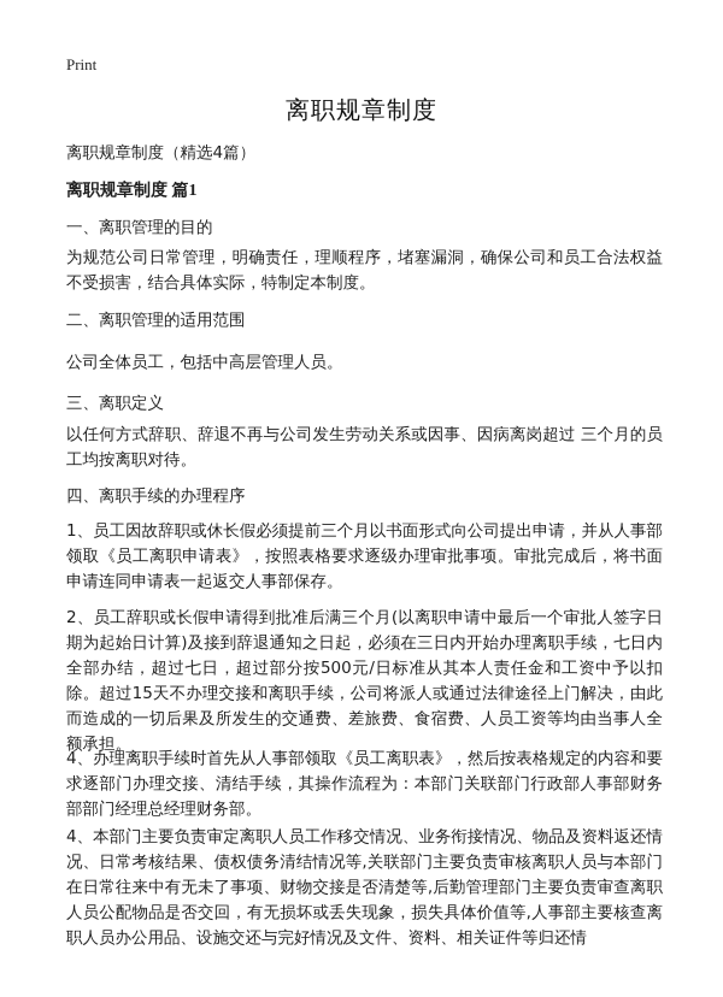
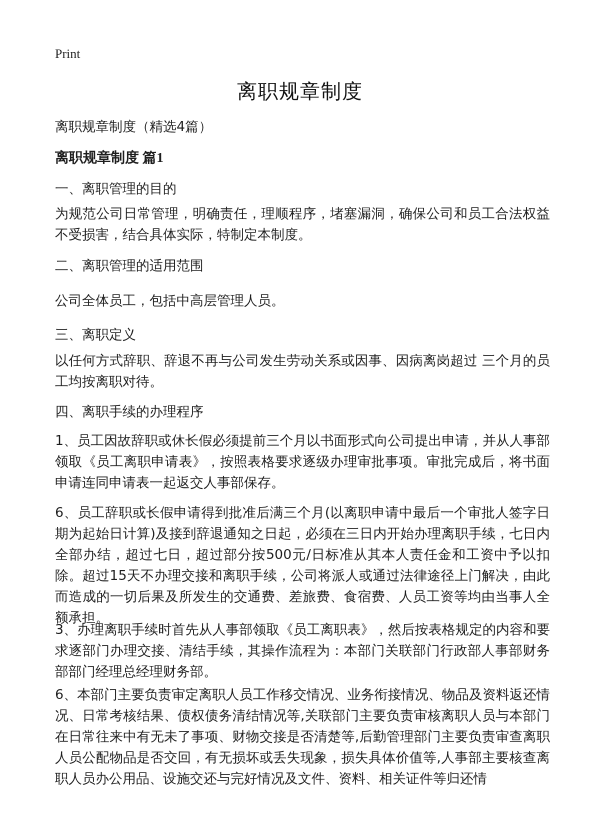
  Print
  离职规章制度
  离职规章制度（精选4篇）
  离职规章制度 篇1
  一、离职管理的目的
  为规范公司日常管理，明确责任，理顺程序，堵塞漏洞，确保公司和员工合法权益不受损害，结合具体实际，特制定本制度。
  二、离职管理的适用范围
  公司全体员工，包括中高层管理人员。
  三、离职定义
  以任何方式辞职、辞退不再与公司发生劳动关系或因事、因病离岗超过 三个月的员工均按离职对待。
  四、离职手续的办理程序
  1、员工因故辞职或休长假必须提前三个月以书面形式向公司提出申请，并从人事部领取《员工离职申请表》，按照表格要求逐级办理审批事项。审批完成后，将书面申请连同申请表一起返交人事部保存。
- 2、员工辞职或长假申请得到批准后满三个月(以离职申请中最后一个审批人签字日期为起始日计算)及接到辞退通知之日起，必须在三日内开始办理离职手续，七日内全部办结，超过七日，超过部分按500元/日标准从其本人责任金和工资中予以扣除。超过15天不办理交接和离职手续，公司将派人或通过法律途径上门解决，由此而造成的一切后果及所发生的交通费、差旅费、食宿费、人员工资等均由当事人全额承担。
+ 6、员工辞职或长假申请得到批准后满三个月(以离职申请中最后一个审批人签字日期为起始日计算)及接到辞退通知之日起，必须在三日内开始办理离职手续，七日内全部办结，超过七日，超过部分按500元/日标准从其本人责任金和工资中予以扣除。超过15天不办理交接和离职手续，公司将派人或通过法律途径上门解决，由此而造成的一切后果及所发生的交通费、差旅费、食宿费、人员工资等均由当事人全额承担。
- 4、办理离职手续时首先从人事部领取《员工离职表》，然后按表格规定的内容和要求逐部门办理交接、清结手续，其操作流程为：本部门关联部门行政部人事部财务部部门经理总经理财务部。
+ 3、办理离职手续时首先从人事部领取《员工离职表》，然后按表格规定的内容和要求逐部门办理交接、清结手续，其操作流程为：本部门关联部门行政部人事部财务部部门经理总经理财务部。
- 4、本部门主要负责审定离职人员工作移交情况、业务衔接情况、物品及资料返还情况、日常考核结果、债权债务清结情况等,关联部门主要负责审核离职人员与本部门在日常往来中有无未了事项、财物交接是否清楚等,后勤管理部门主要负责审查离职人员公配物品是否交回，有无损坏或丢失现象，损失具体价值等,人事部主要核查离职人员办公用品、设施交还与完好情况及文件、资料、相关证件等归还情
+ 6、本部门主要负责审定离职人员工作移交情况、业务衔接情况、物品及资料返还情况、日常考核结果、债权债务清结情况等,关联部门主要负责审核离职人员与本部门在日常往来中有无未了事项、财物交接是否清楚等,后勤管理部门主要负责审查离职人员公配物品是否交回，有无损坏或丢失现象，损失具体价值等,人事部主要核查离职人员办公用品、设施交还与完好情况及文件、资料、相关证件等归还情
